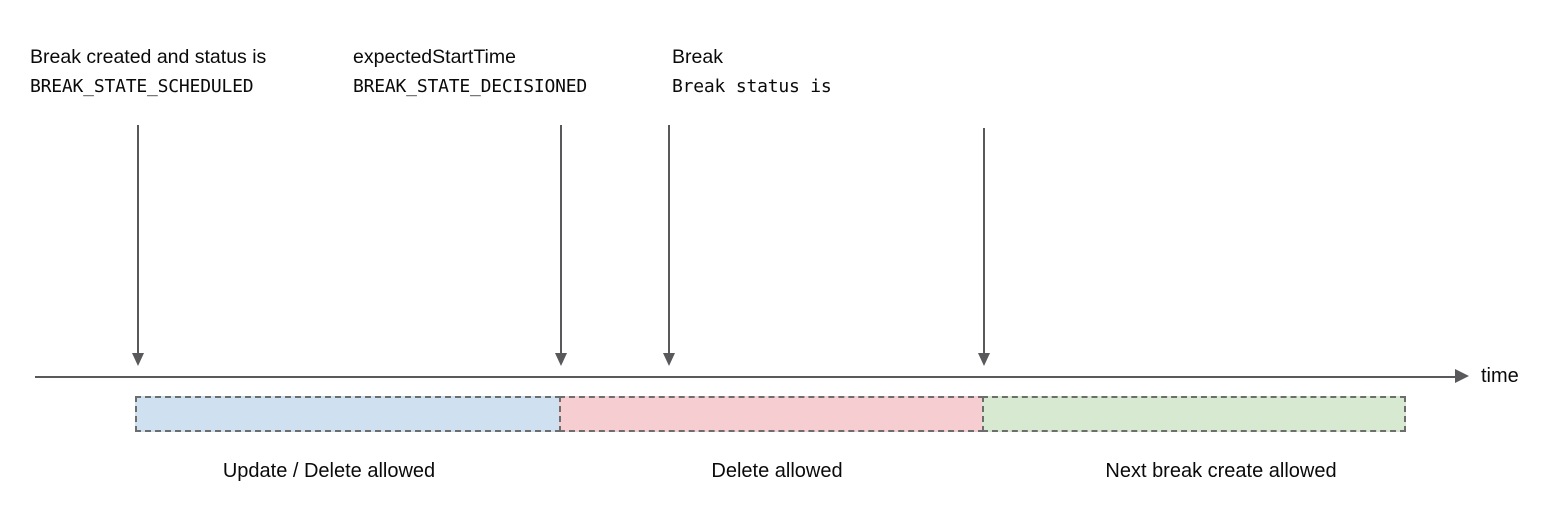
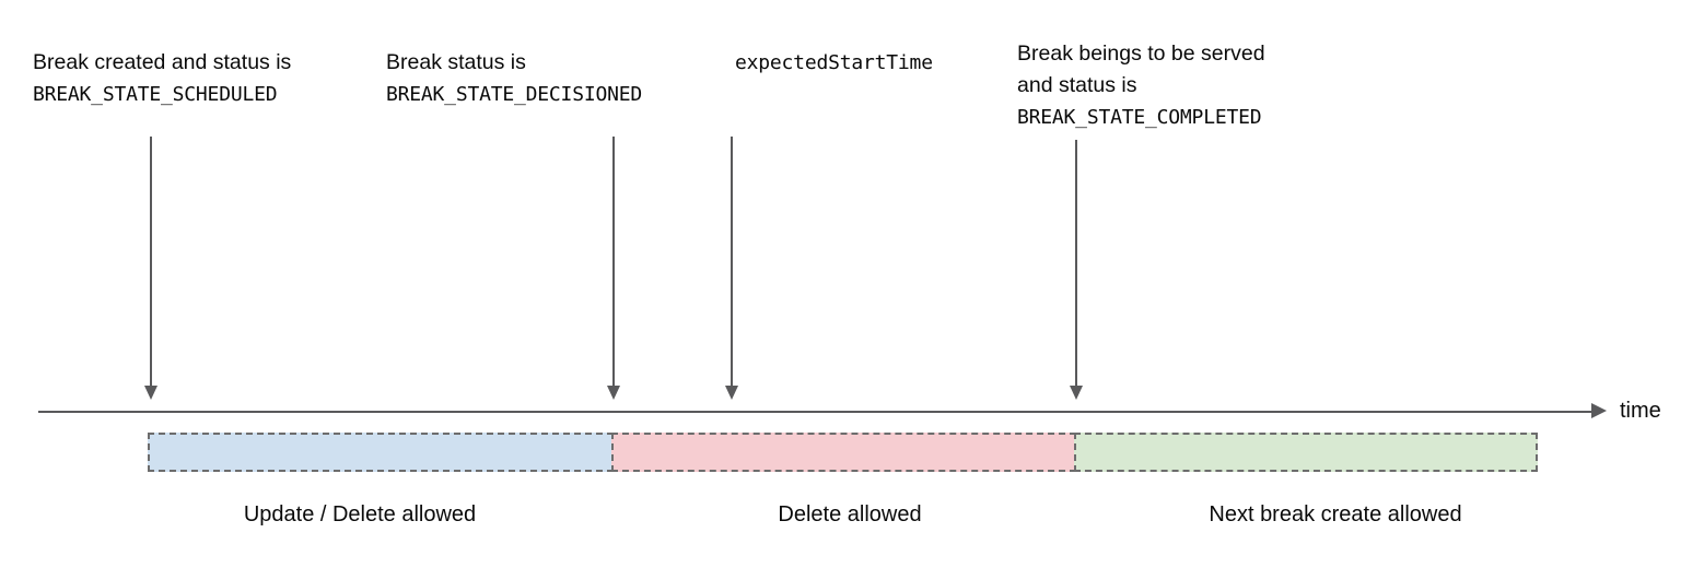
  Break created and status is
  BREAK_STATE_SCHEDULED
- expectedStartTime
+ Break status is
  BREAK_STATE_DECISIONED
- Break
- Break status is
+ expectedStartTime
+ Break beings to be served
+ and status is
+ BREAK_STATE_COMPLETED
  time
  Update / Delete allowed
  Delete allowed
  Next break create allowed
